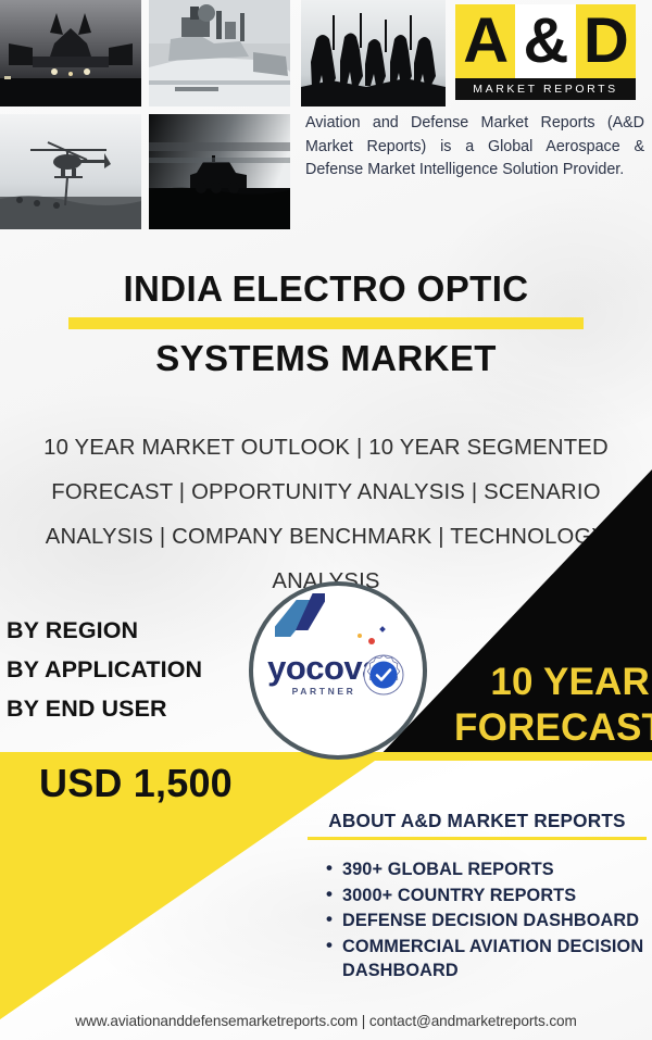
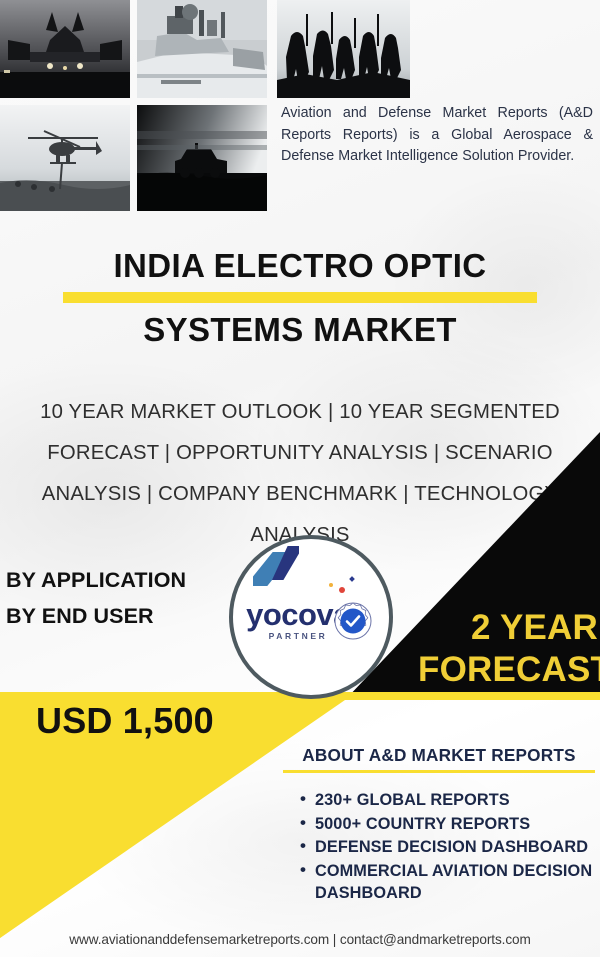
- A
- &
- D
- MARKET REPORTS
- Aviation and Defense Market Reports (A&D Market Reports) is a Global Aerospace & Defense Market Intelligence Solution Provider.
+ Aviation and Defense Market Reports (A&D Reports Reports) is a Global Aerospace & Defense Market Intelligence Solution Provider.
  INDIA ELECTRO OPTIC
  SYSTEMS MARKET
  10 YEAR MARKET OUTLOOK | 10 YEAR SEGMENTED FORECAST | OPPORTUNITY ANALYSIS | SCENARIO ANALYSIS | COMPANY BENCHMARK | TECHNOLOG ANAIS
- BY REGION
  BY APPLICATION
  BY END USER
  yocov
  PARTNER
- 10 YEAR
+ 2 YEAR
  FORECAS
  USD 1,500
  ABOUT A&D MARKET REPORTS
- 390+ GLOBAL REPORTS
+ 230+ GLOBAL REPORTS
- 3000+ COUNTRY REPORTS
+ 5000+ COUNTRY REPORTS
  DEFENSE DECISION DASHBOARD
  COMMERCIAL AVIATION DECISION DASHBOARD
  www.aviationanddefensemarketreports.com | contact@andmarketreports.com
